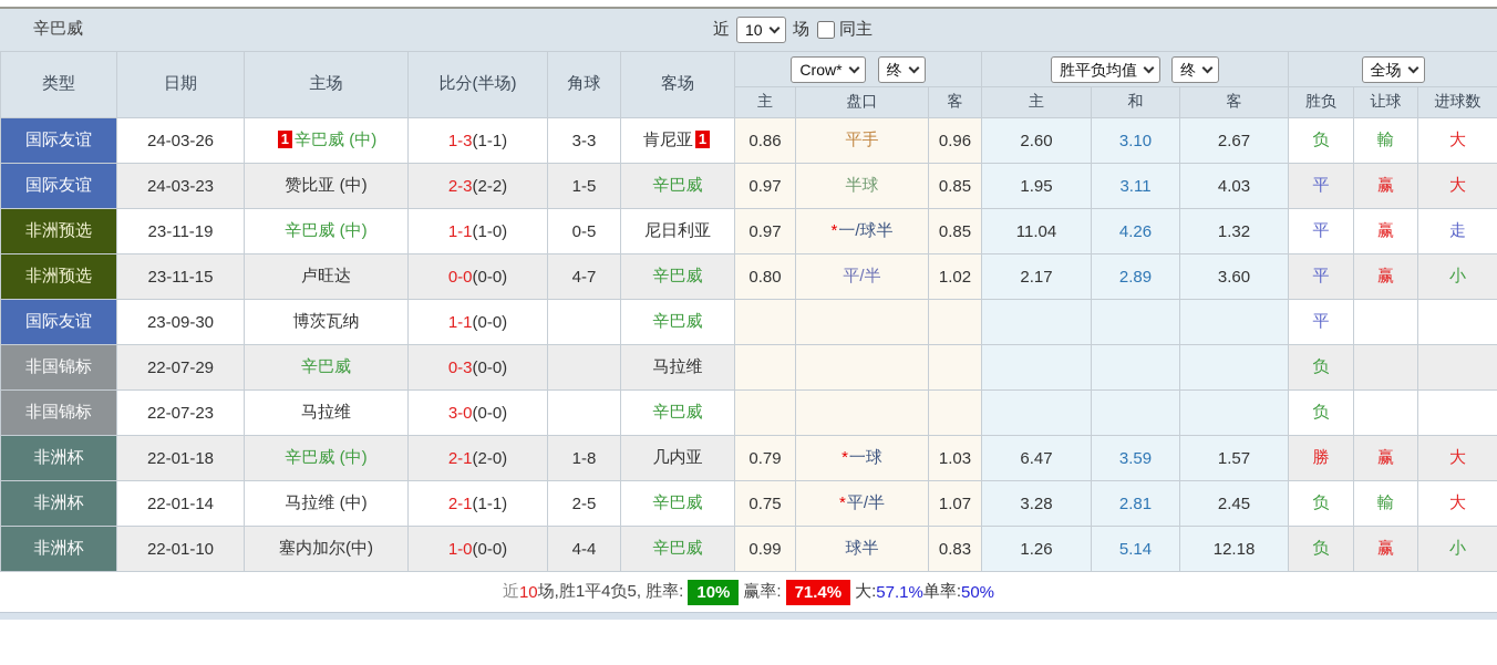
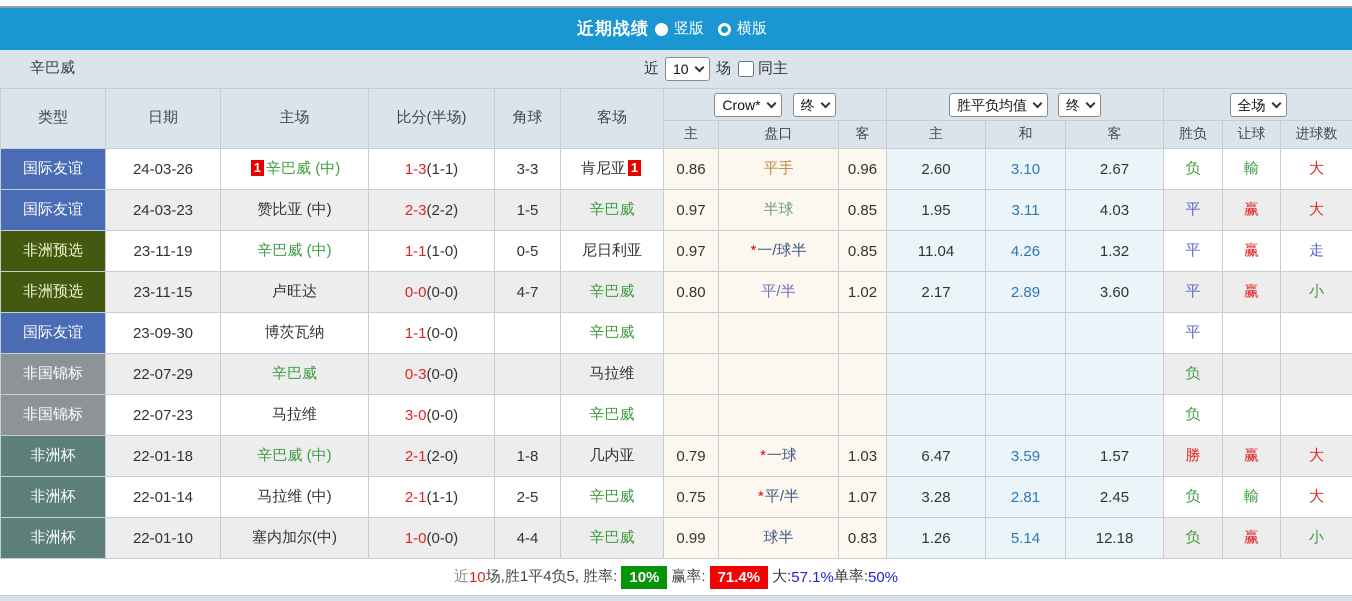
+ 近期战绩
+ 竖版
+ 横版
  辛巴威
  近
  10
  场
  同主
  类型	日期	主场	比分(半场)	角球	客场	Crow* 终	胜平负均值 终	全场
  主	盘口	客	主	和	客	胜负	让球	进球数
  国际友谊	24-03-26	1 辛巴威 (中)	1-3(1-1)	3-3	肯尼亚 1	0.86	平手	0.96	2.60	3.10	2.67	负	輸	大
  国际友谊	24-03-23	赞比亚 (中)	2-3(2-2)	1-5	辛巴威	0.97	半球	0.85	1.95	3.11	4.03	平	赢	大
  非洲预选	23-11-19	辛巴威 (中)	1-1(1-0)	0-5	尼日利亚	0.97	*一/球半	0.85	11.04	4.26	1.32	平	赢	走
  非洲预选	23-11-15	卢旺达	0-0(0-0)	4-7	辛巴威	0.80	平/半	1.02	2.17	2.89	3.60	平	赢	小
  国际友谊	23-09-30	博茨瓦纳	1-1(0-0)		辛巴威							平
  非国锦标	22-07-29	辛巴威	0-3(0-0)		马拉维							负
  非国锦标	22-07-23	马拉维	3-0(0-0)		辛巴威							负
  非洲杯	22-01-18	辛巴威 (中)	2-1(2-0)	1-8	几内亚	0.79	*一球	1.03	6.47	3.59	1.57	勝	赢	大
  非洲杯	22-01-14	马拉维 (中)	2-1(1-1)	2-5	辛巴威	0.75	*平/半	1.07	3.28	2.81	2.45	负	輸	大
  非洲杯	22-01-10	塞内加尔(中)	1-0(0-0)	4-4	辛巴威	0.99	球半	0.83	1.26	5.14	12.18	负	赢	小
  近
  10
  场,胜1平4负5, 胜率:
  10%
  赢率:
  71.4%
  大:
  57.1%
  单率:
  50%
